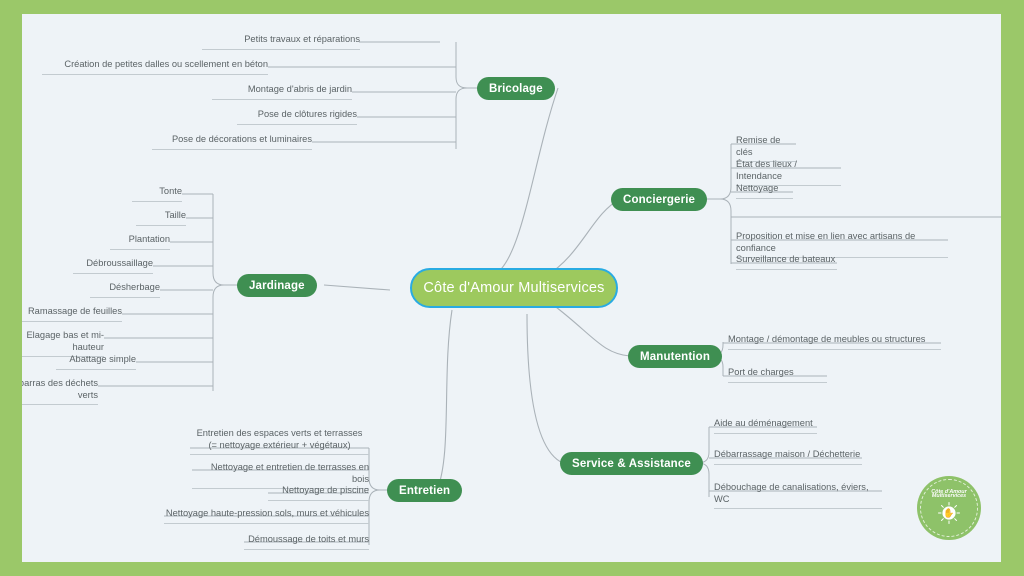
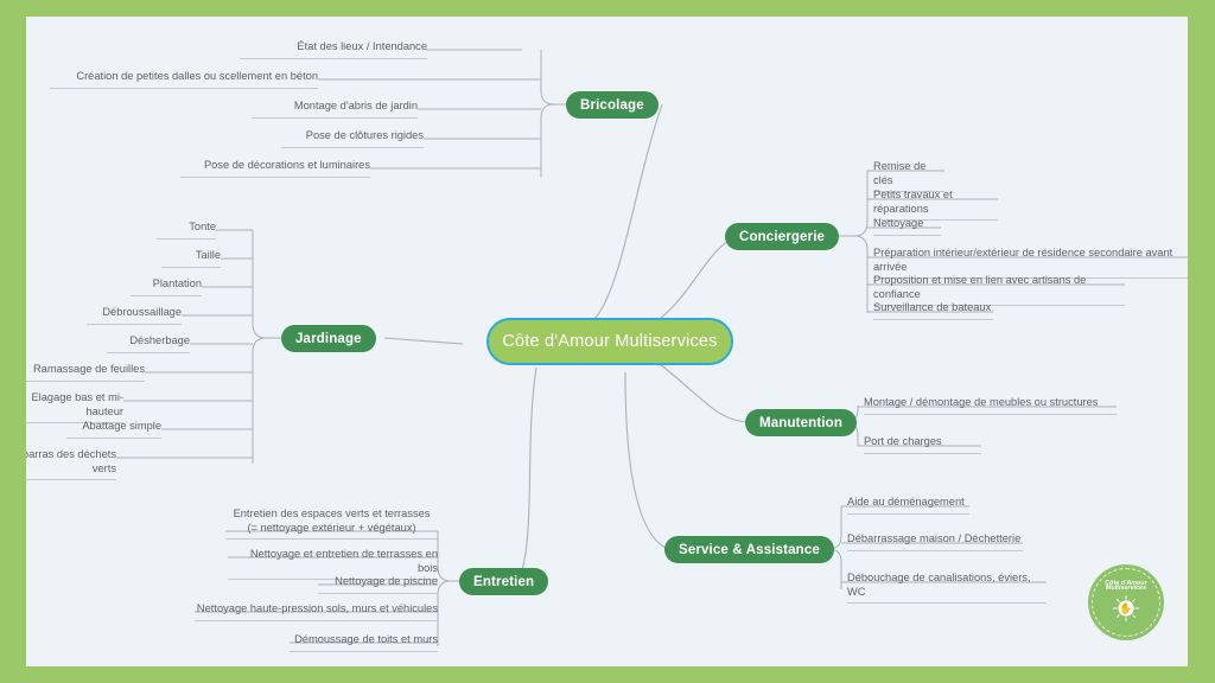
  Côte d'Amour Multiservices
  Bricolage
- Petits travaux et réparations
+ État des lieux / Intendance
  Création de petites dalles ou scellement en béton
  Montage d'abris de jardin
  Pose de clôtures rigides
  Pose de décorations et luminaires
  Jardinage
  Tonte
  Taille
  Plantation
  Débroussaillage
  Désherbage
  Ramassage de feuilles
  Elagage bas et mi-hauteur
  Abattage simple
  barras des déchets verts
  Entretien
  Entretien des espaces verts et terrasses
  (= nettoyage extérieur + végétaux)
  Nettoyage et entretien de terrasses en bois
  Nettoyage de piscine
  Nettoyage haute-pression sols, murs et véhicules
  Démoussage de toits et murs
  Conciergerie
  Remise de clés
- État des lieux / Intendance
+ Petits travaux et réparations
  Nettoyage
+ Préparation intérieur/extérieur de résidence secondaire avant arrivée
  Proposition et mise en lien avec artisans de confiance
  Surveillance de bateaux
  Manutention
  Montage / démontage de meubles ou structures
  Port de charges
  Service & Assistance
  Aide au déménagement
  Débarrassage maison / Déchetterie
  Débouchage de canalisations, éviers, WC
  ✋
